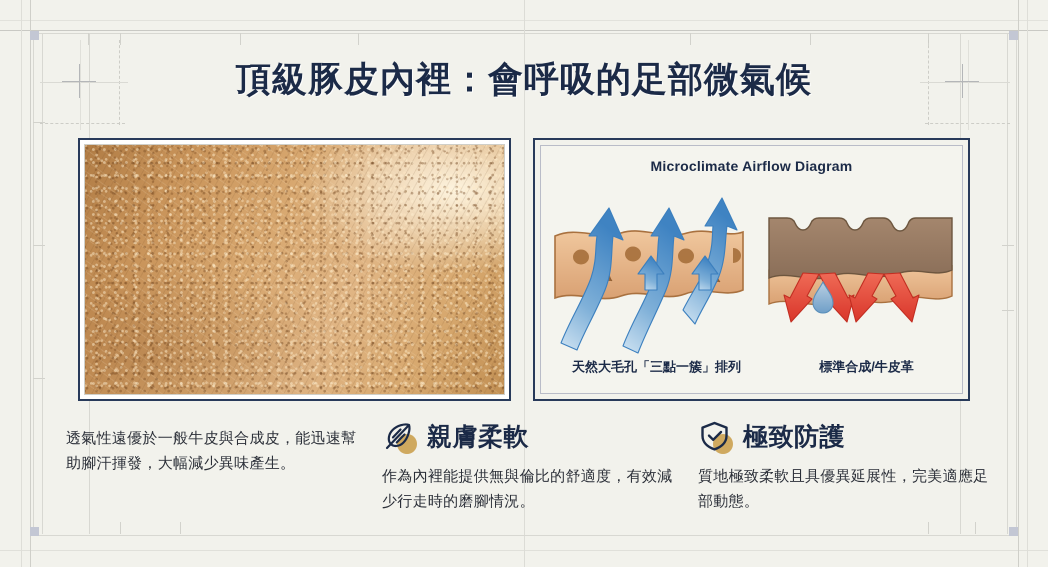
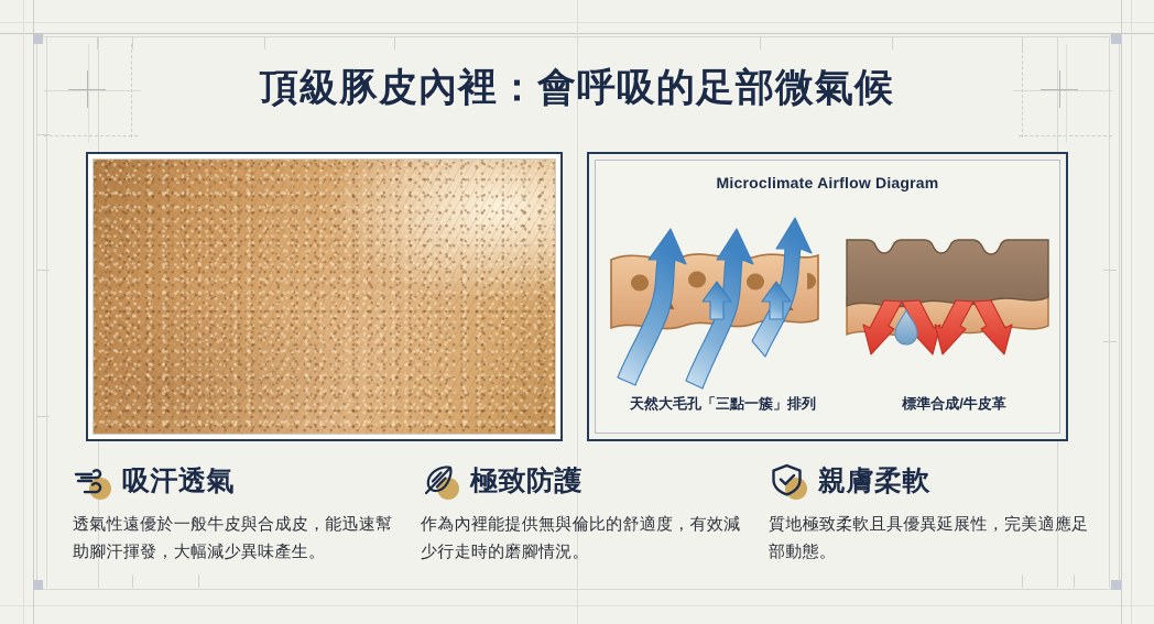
  頂級豚皮內裡：會呼吸的足部微氣候
  Microclimate Airflow Diagram
  天然大毛孔「三點一簇」排列
  標準合成/牛皮革
+ 吸汗透氣
  透氣性遠優於一般牛皮與合成皮，能迅速幫助腳汗揮發，大幅減少異味產生。
- 親膚柔軟
+ 極致防護
  作為內裡能提供無與倫比的舒適度，有效減少行走時的磨腳情況。
- 極致防護
+ 親膚柔軟
  質地極致柔軟且具優異延展性，完美適應足部動態。
